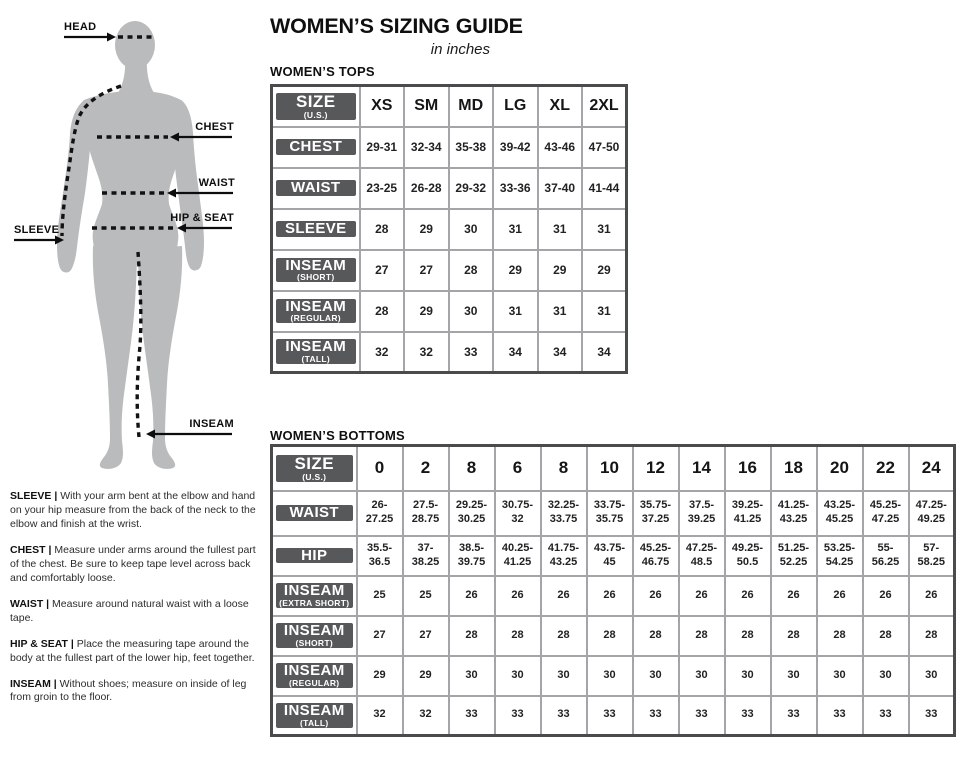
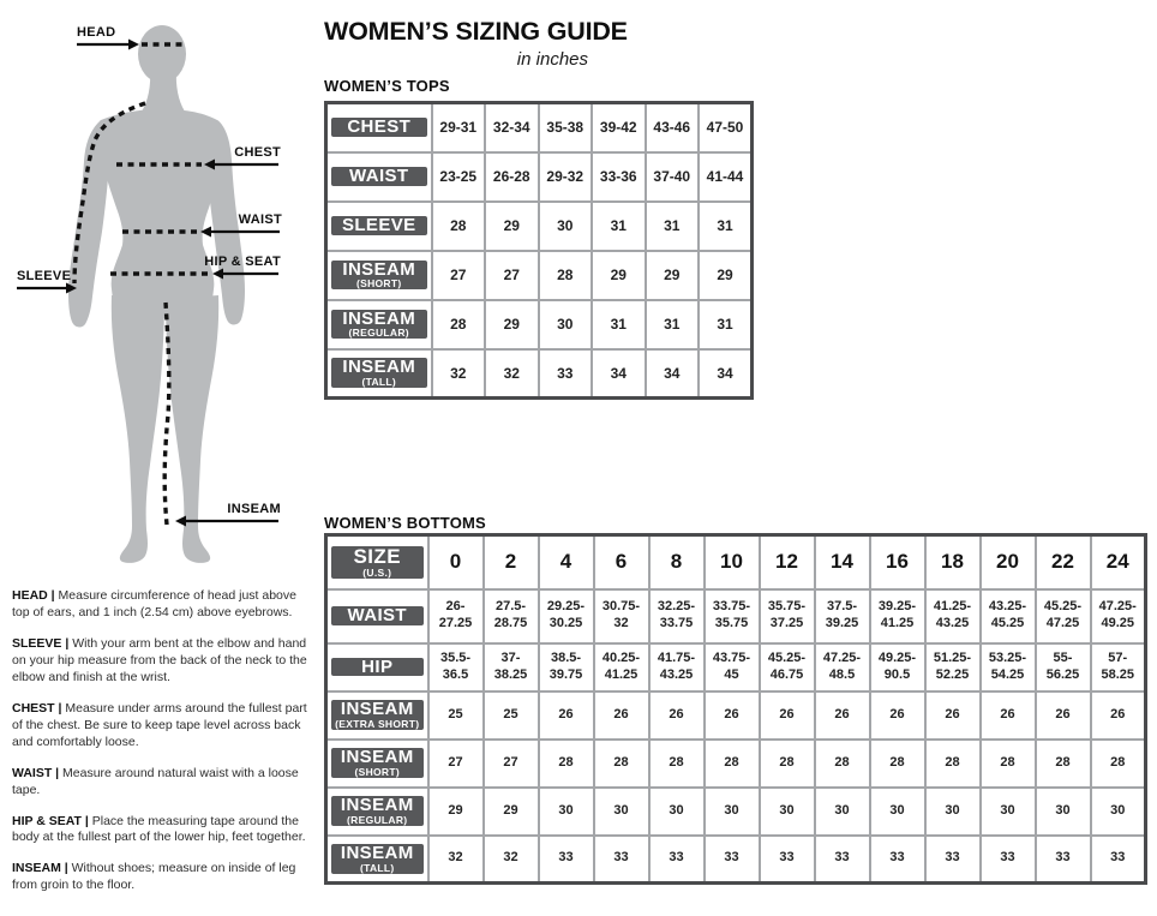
  HEAD
  CHEST
  WAIST
  HIP & SEAT
  SLEEVE
  INSEAM
+ HEAD | Measure circumference of head just above top of ears, and 1 inch (2.54 cm) above eyebrows.
  SLEEVE | With your arm bent at the elbow and hand on your hip measure from the back of the neck to the elbow and finish at the wrist.
  CHEST | Measure under arms around the fullest part of the chest. Be sure to keep tape level across back and comfortably loose.
  WAIST | Measure around natural waist with a loose tape.
  HIP & SEAT | Place the measuring tape around the body at the fullest part of the lower hip, feet together.
  INSEAM | Without shoes; measure on inside of leg from groin to the floor.
  WOMEN’S SIZING GUIDE
  in inches
  WOMEN’S TOPS
  WOMEN’S BOTTOMS
- SIZE(U.S.)	XS	SM	MD	LG	XL	2XL
  CHEST	29-31	32-34	35-38	39-42	43-46	47-50
  WAIST	23-25	26-28	29-32	33-36	37-40	41-44
  SLEEVE	28	29	30	31	31	31
  INSEAM(SHORT)	27	27	28	29	29	29
  INSEAM(REGULAR)	28	29	30	31	31	31
  INSEAM(TALL)	32	32	33	34	34	34
- SIZE(U.S.)	0	2	8	6	8	10	12	14	16	18	20	22	24
+ SIZE(U.S.)	0	2	4	6	8	10	12	14	16	18	20	22	24
  WAIST	26- 27.25	27.5- 28.75	29.25- 30.25	30.75- 32	32.25- 33.75	33.75- 35.75	35.75- 37.25	37.5- 39.25	39.25- 41.25	41.25- 43.25	43.25- 45.25	45.25- 47.25	47.25- 49.25
- HIP	35.5- 36.5	37- 38.25	38.5- 39.75	40.25- 41.25	41.75- 43.25	43.75- 45	45.25- 46.75	47.25- 48.5	49.25- 50.5	51.25- 52.25	53.25- 54.25	55- 56.25	57- 58.25
+ HIP	35.5- 36.5	37- 38.25	38.5- 39.75	40.25- 41.25	41.75- 43.25	43.75- 45	45.25- 46.75	47.25- 48.5	49.25- 90.5	51.25- 52.25	53.25- 54.25	55- 56.25	57- 58.25
  INSEAM(EXTRA SHORT)	25	25	26	26	26	26	26	26	26	26	26	26	26
  INSEAM(SHORT)	27	27	28	28	28	28	28	28	28	28	28	28	28
  INSEAM(REGULAR)	29	29	30	30	30	30	30	30	30	30	30	30	30
  INSEAM(TALL)	32	32	33	33	33	33	33	33	33	33	33	33	33
